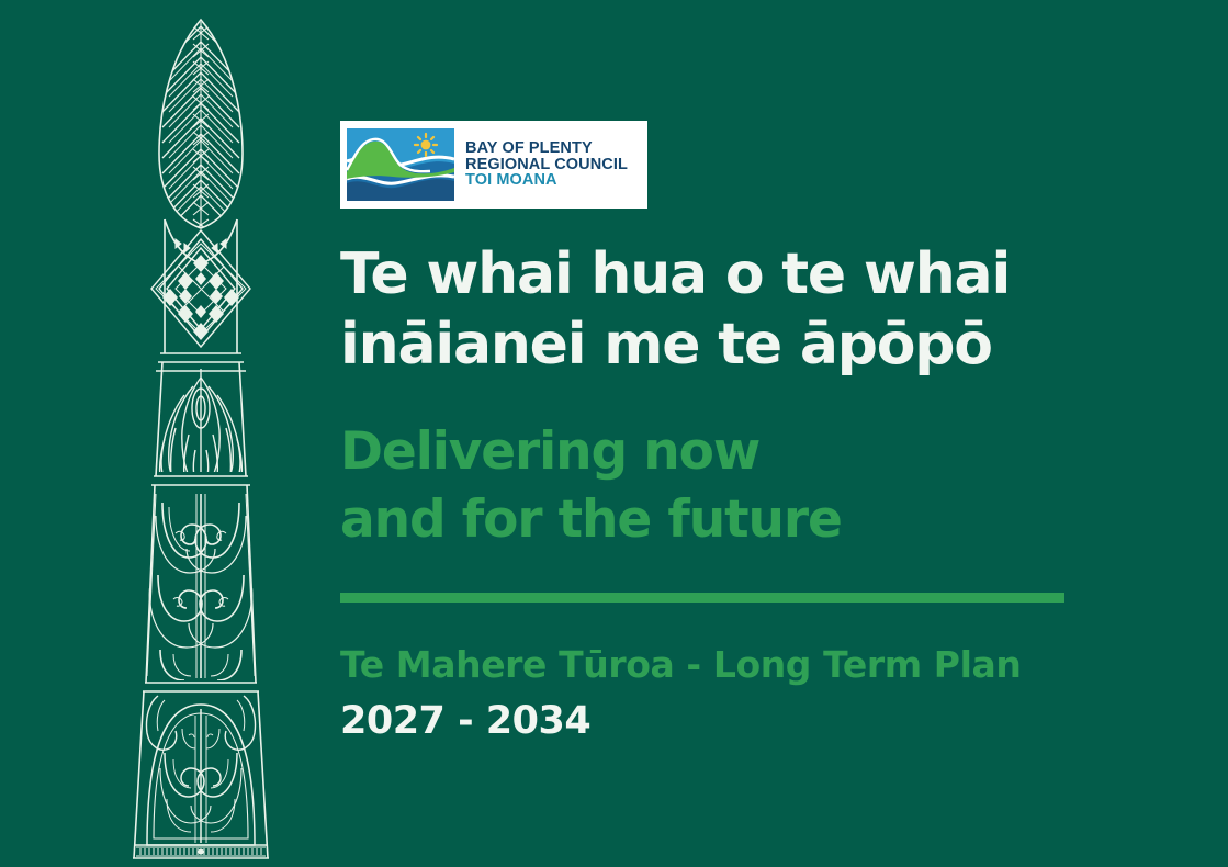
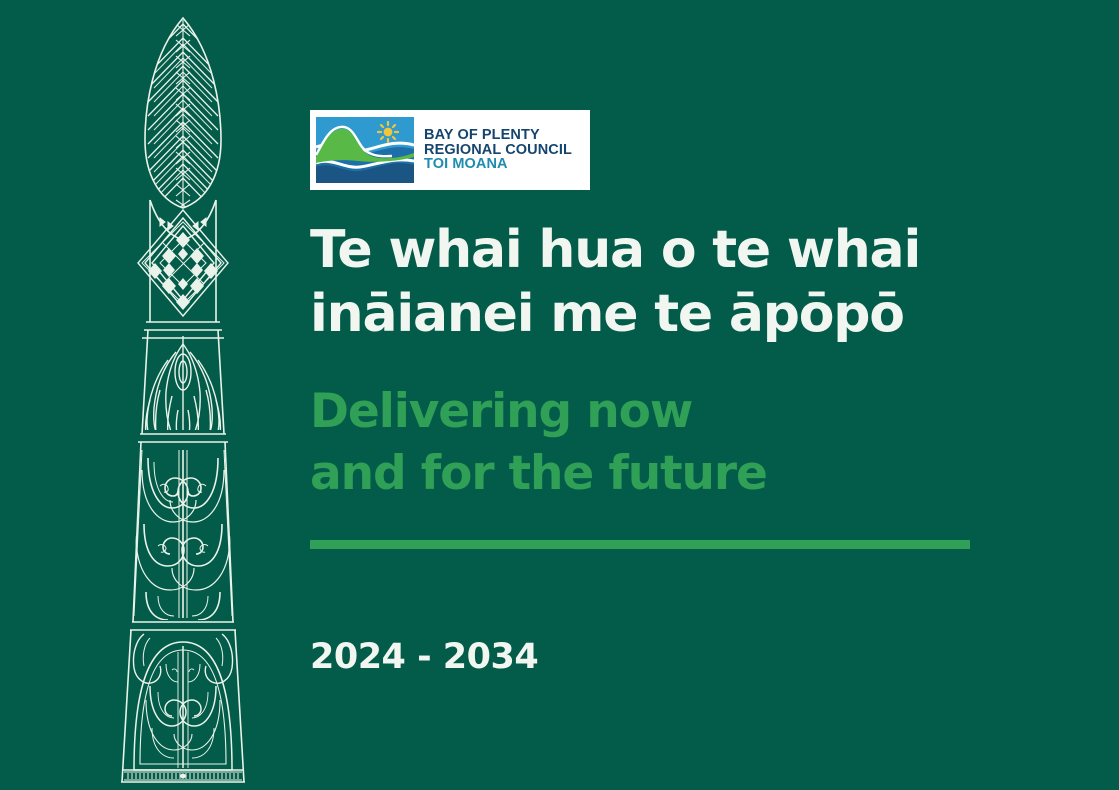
  BAY OF PLENTY
  REGIONAL COUNCIL
  TOI MOANA
  Te whai hua o te whai
  ināianei me te āpōpō
  Delivering now
  and for the future
- Te Mahere Tūroa - Long Term Plan
- 2027 - 2034
+ 2024 - 2034
